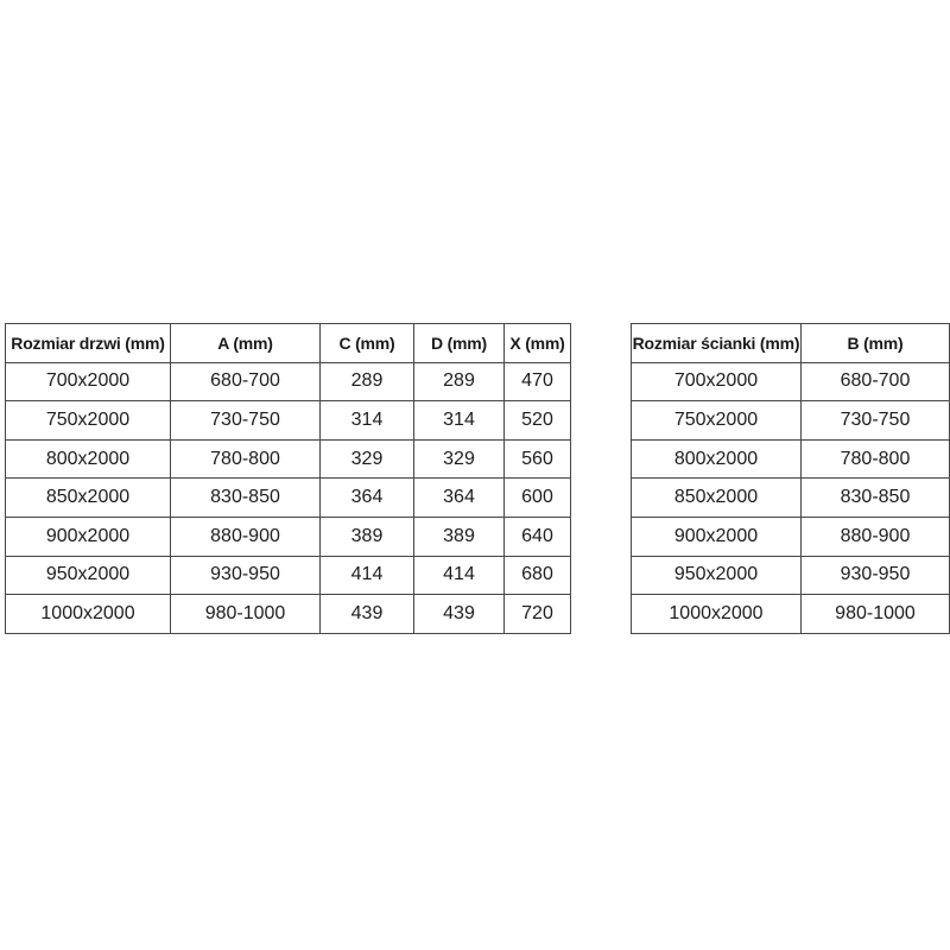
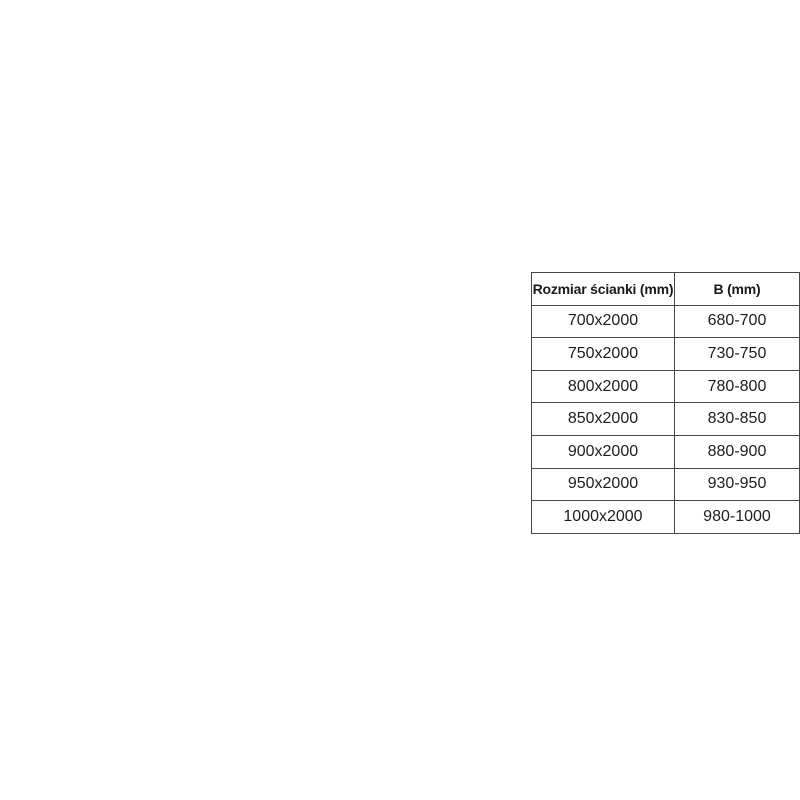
- Rozmiar drzwi (mm)	A (mm)	C (mm)	D (mm)	X (mm)
- 700x2000	680-700	289	289	470
- 750x2000	730-750	314	314	520
- 800x2000	780-800	329	329	560
- 850x2000	830-850	364	364	600
- 900x2000	880-900	389	389	640
- 950x2000	930-950	414	414	680
- 1000x2000	980-1000	439	439	720
  Rozmiar ścianki (mm)	B (mm)
  700x2000	680-700
  750x2000	730-750
  800x2000	780-800
  850x2000	830-850
  900x2000	880-900
  950x2000	930-950
  1000x2000	980-1000
